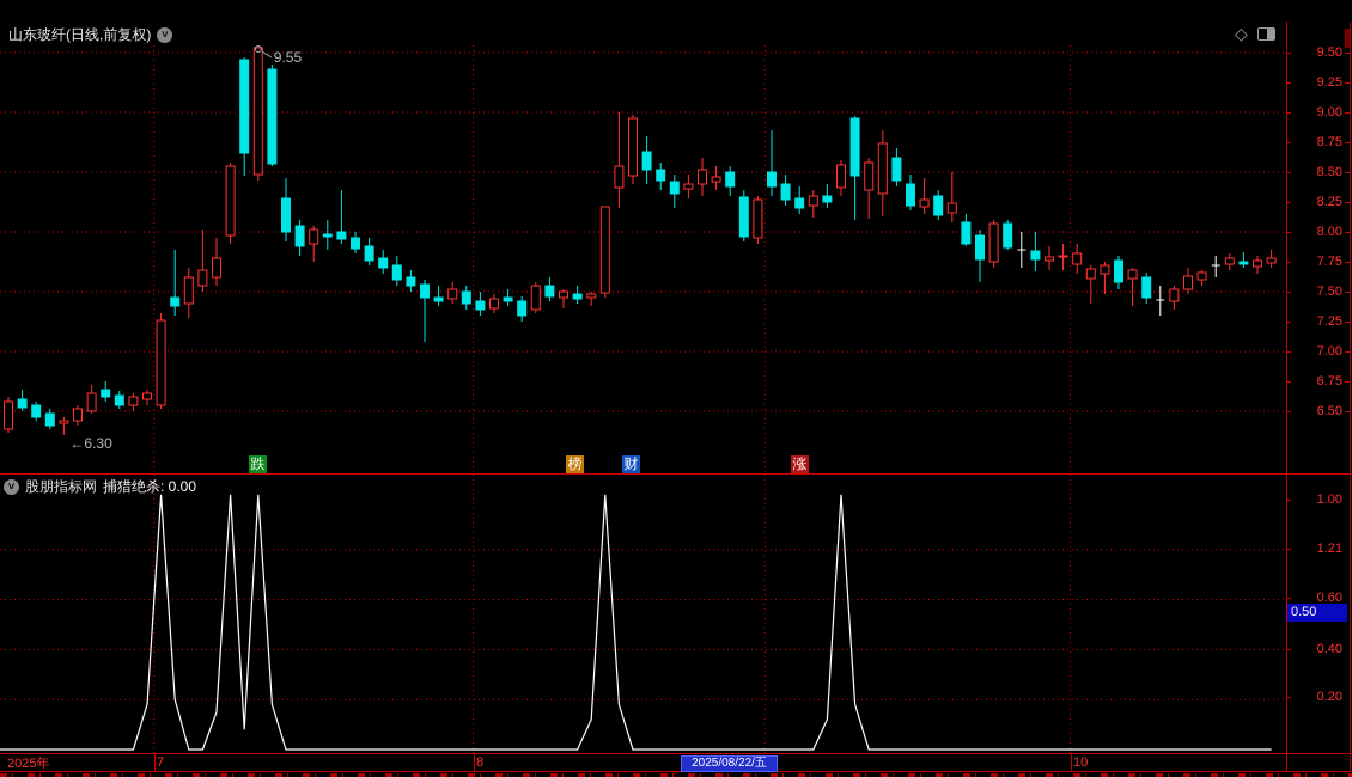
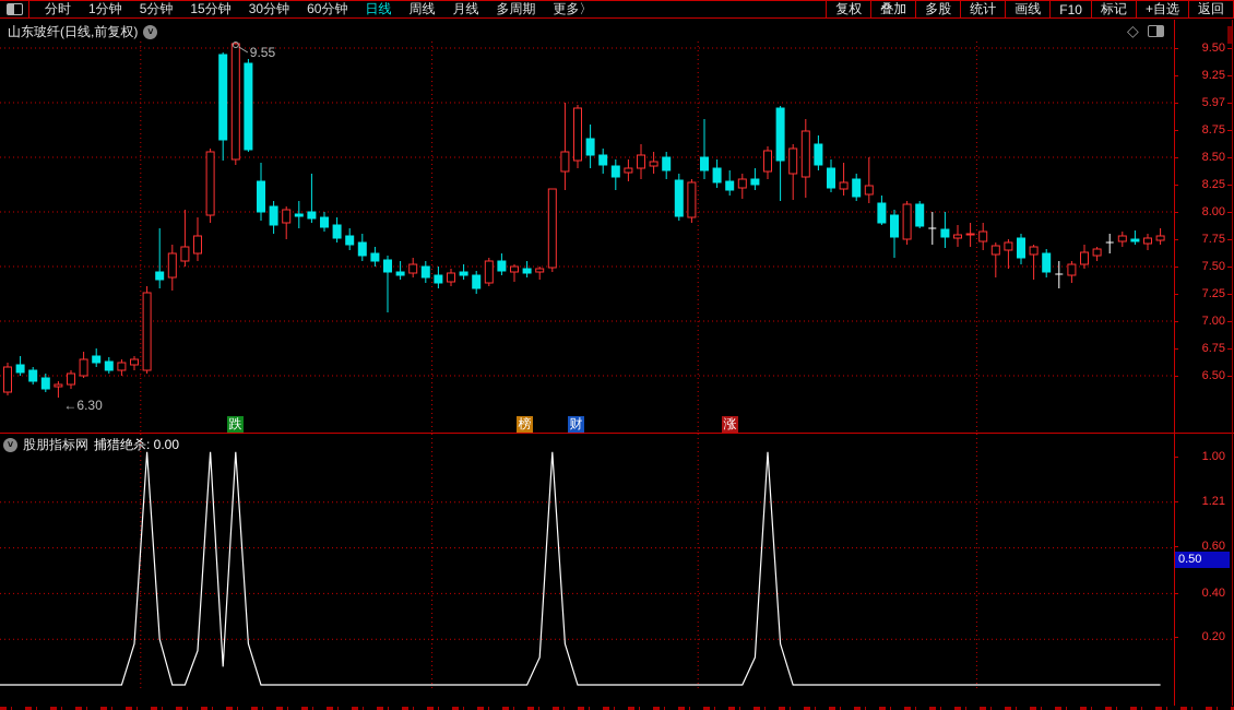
+ 分时
+ 1分钟
+ 5分钟
+ 15分钟
+ 30分钟
+ 60分钟
+ 日线
+ 周线
+ 月线
+ 多周期
+ 更多〉
+ 复权
+ 叠加
+ 多股
+ 统计
+ 画线
+ F10
+ 标记
+ +自选
+ 返回
  山东玻纤(日线,前复权)
  ˅
  ◇
  9.55
  ←6.30
  ˅
  股朋指标网
  捕猎绝杀: 0.00
  0.50
- 2025年
- 2025/08/22/五
- 7
- 8
- 10
  9.50
  9.25
- 9.00
+ 5.97
  8.75
  8.50
  8.25
  8.00
  7.75
  7.50
  7.25
  7.00
  6.75
  6.50
  1.00
  1.21
  0.60
  0.40
  0.20
  跌
  榜
  财
  涨
